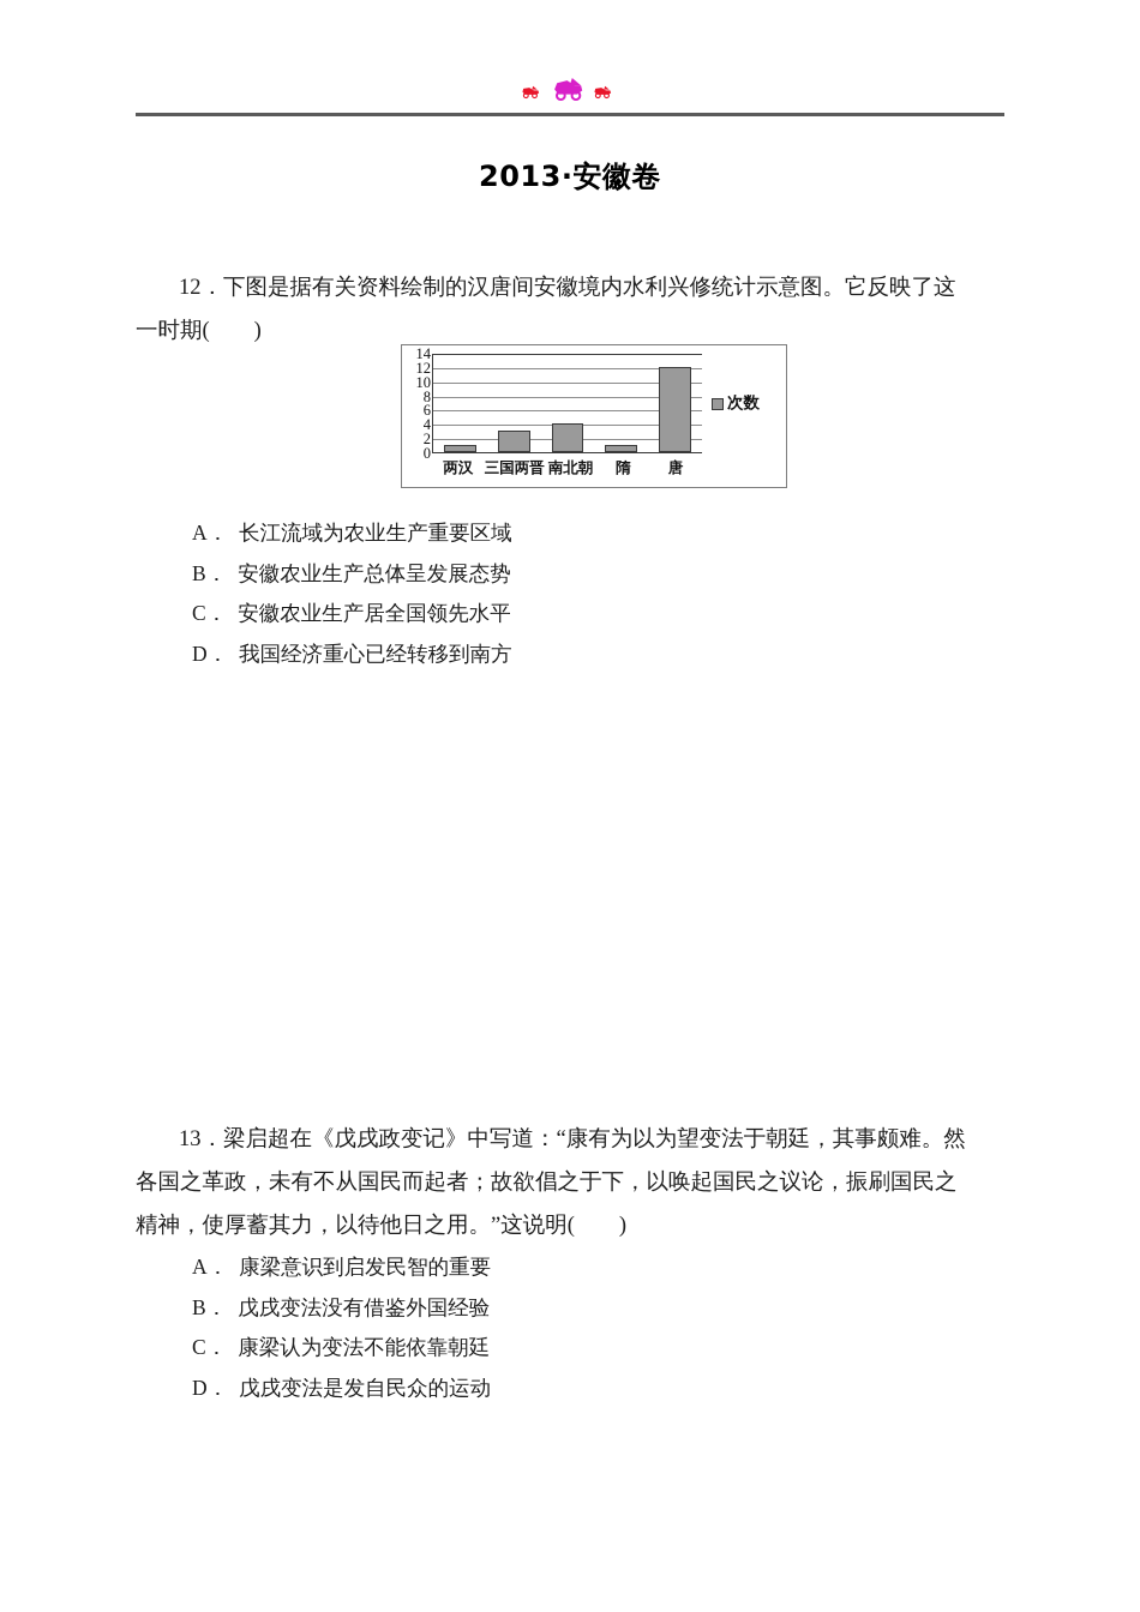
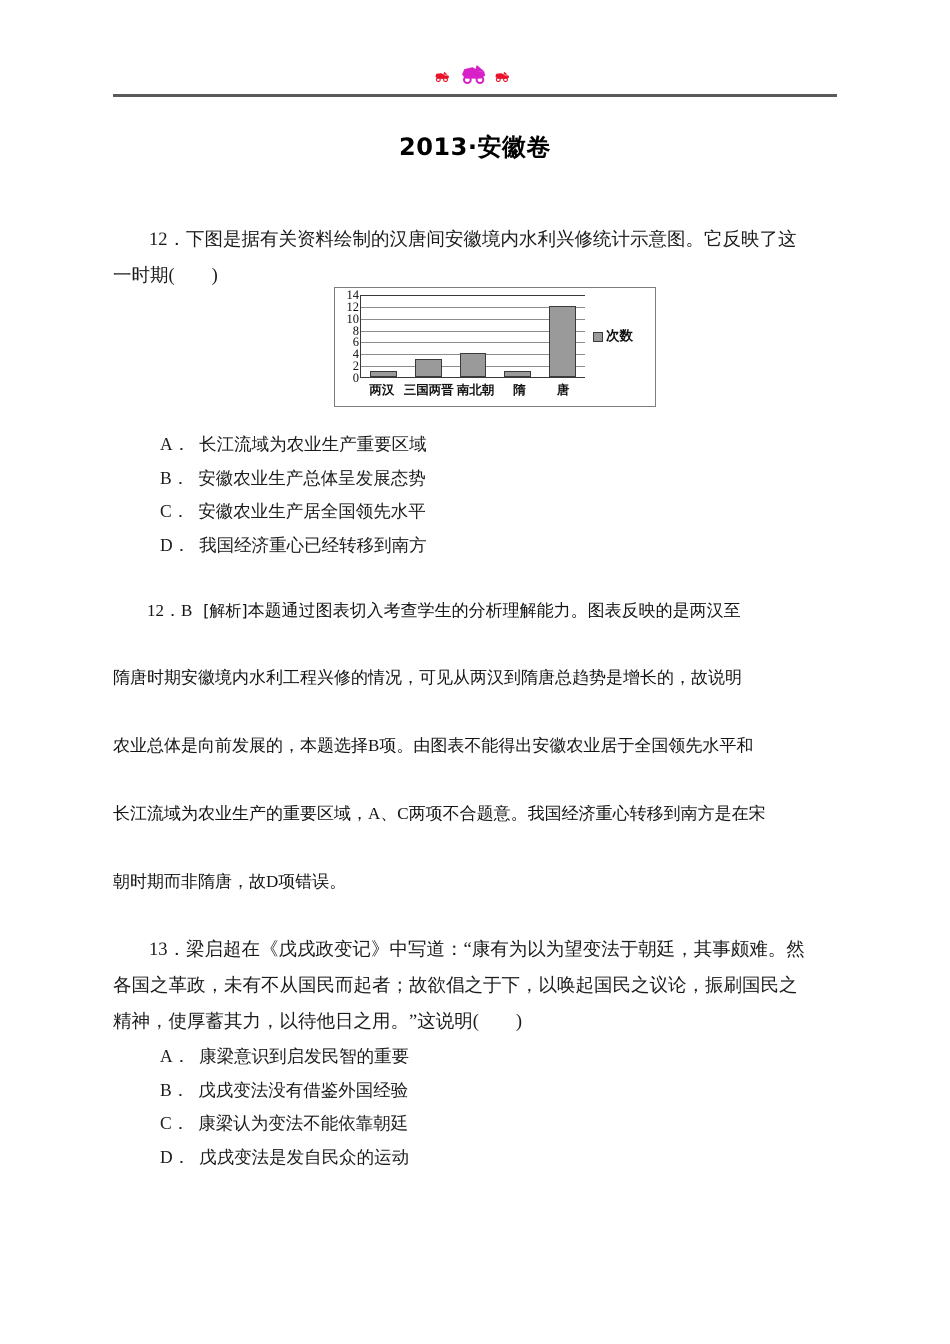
  2013·安徽卷
  12．下图是据有关资料绘制的汉唐间安徽境内水利兴修统计示意图。它反映了这
  一时期( )
  0
  2
  4
  6
  8
  10
  12
  14
  两汉
  三国两晋
  南北朝
  隋
  唐
  次数
  A． 长江流域为农业生产重要区域
  B． 安徽农业生产总体呈发展态势
  C． 安徽农业生产居全国领先水平
  D． 我国经济重心已经转移到南方
+ 12．B [解析]本题通过图表切入考查学生的分析理解能力。图表反映的是两汉至
+ 隋唐时期安徽境内水利工程兴修的情况，可见从两汉到隋唐总趋势是增长的，故说明
+ 农业总体是向前发展的，本题选择B项。由图表不能得出安徽农业居于全国领先水平和
+ 长江流域为农业生产的重要区域，A、C两项不合题意。我国经济重心转移到南方是在宋
+ 朝时期而非隋唐，故D项错误。
  13．梁启超在《戊戌政变记》中写道：“康有为以为望变法于朝廷，其事颇难。然
  各国之革政，未有不从国民而起者；故欲倡之于下，以唤起国民之议论，振刷国民之
  精神，使厚蓄其力，以待他日之用。”这说明( )
  A． 康梁意识到启发民智的重要
  B． 戊戌变法没有借鉴外国经验
  C． 康梁认为变法不能依靠朝廷
  D． 戊戌变法是发自民众的运动
